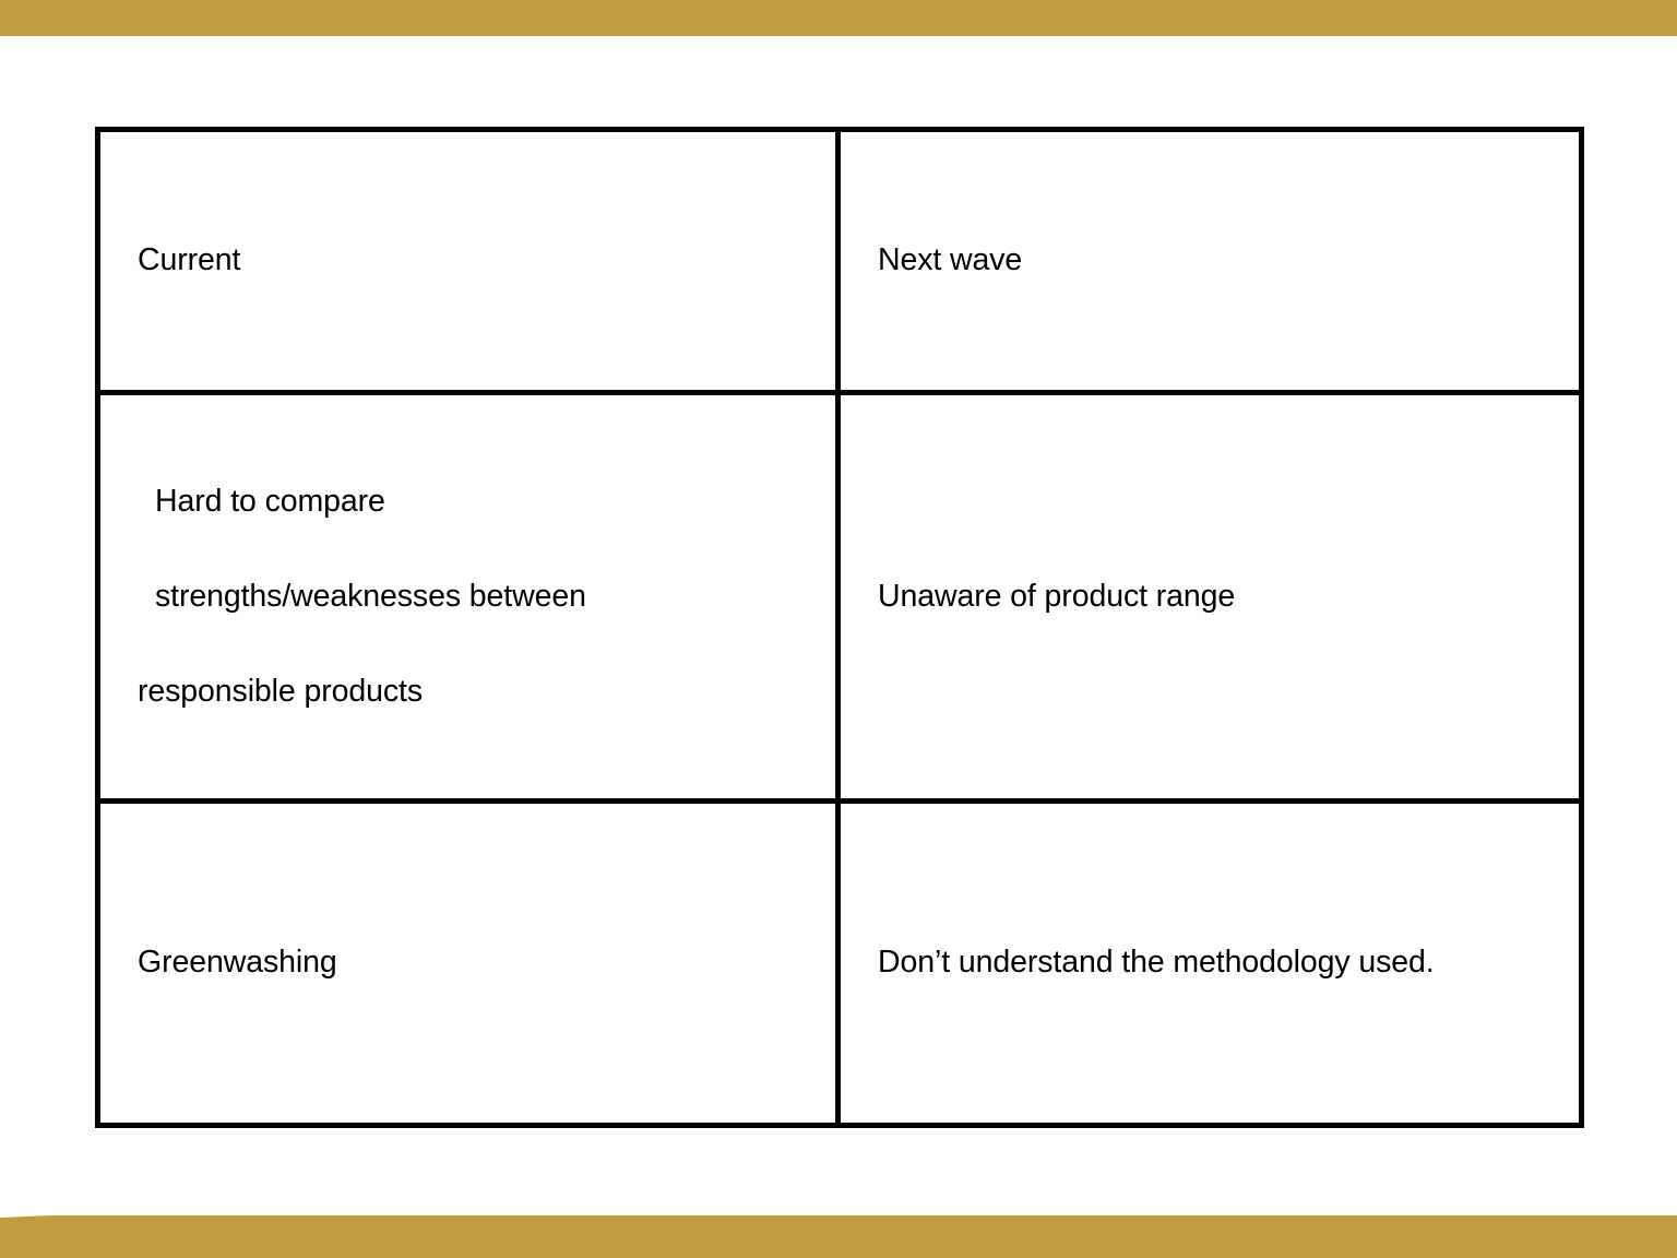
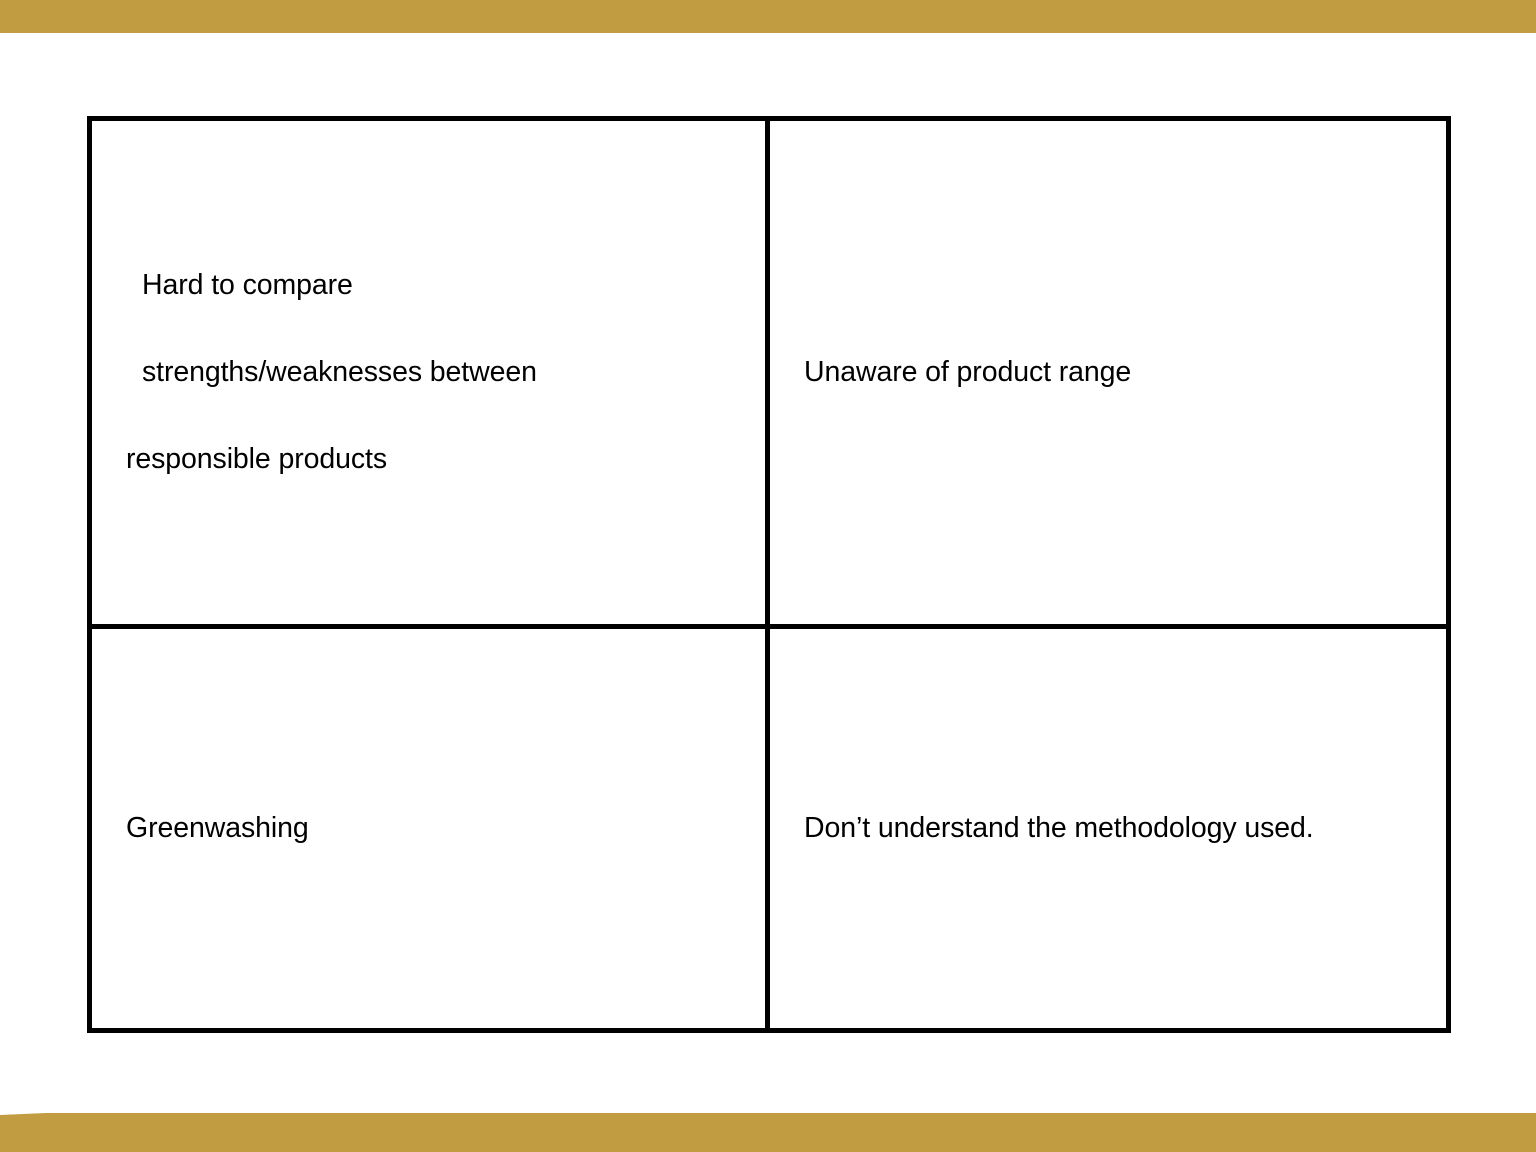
- Current	Next wave
  Hard to compare strengths/weaknesses between responsible products	Unaware of product range
  Greenwashing	Don’t understand the methodology used.
